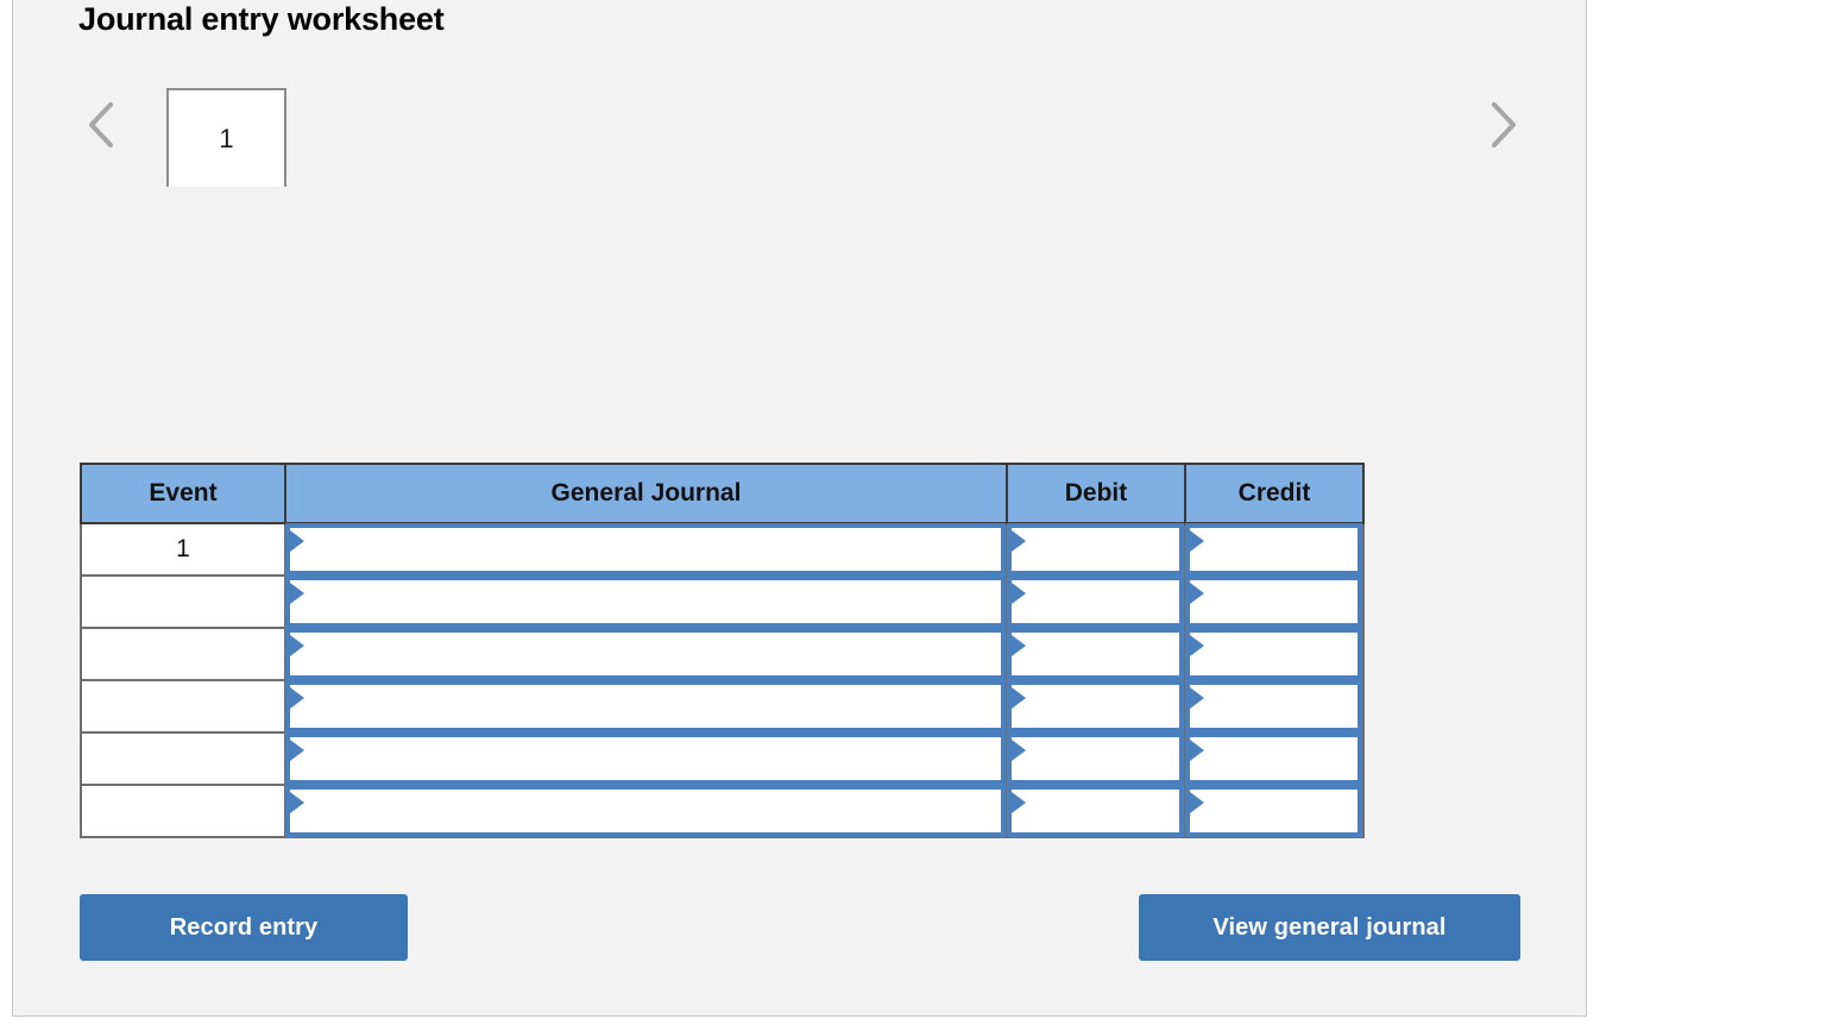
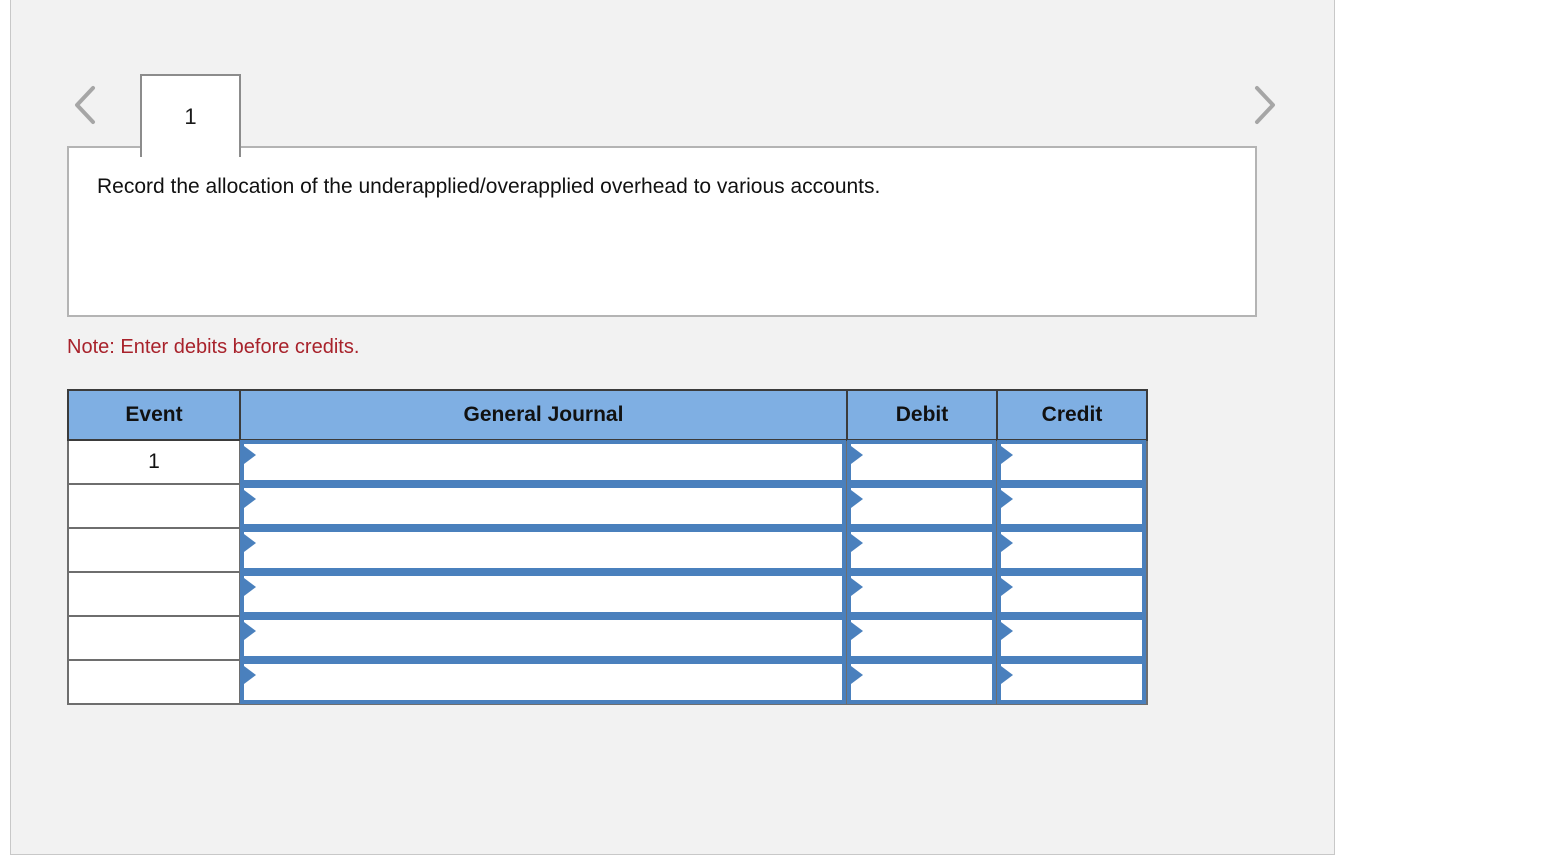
- Journal entry worksheet
  1
+ Record the allocation of the underapplied/overapplied overhead to various accounts.
+ Note: Enter debits before credits.
  Event	General Journal	Debit	Credit
  1
- Record entry
- View general journal
